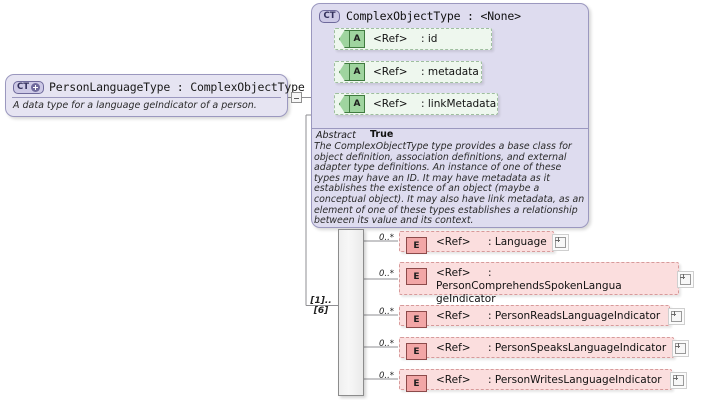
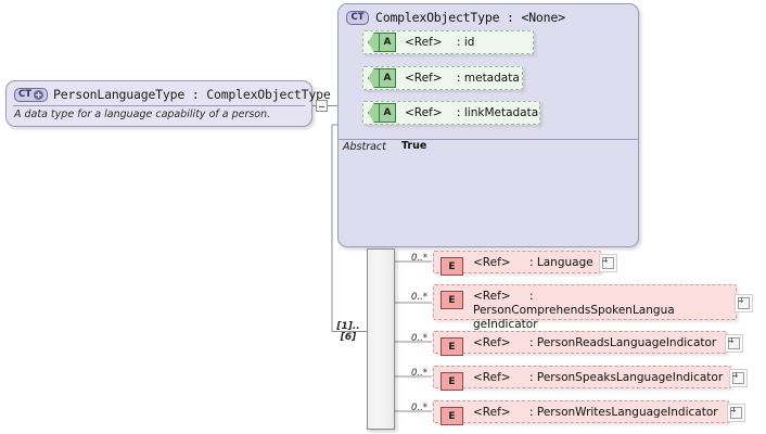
  CT
  PersonLanguageType : ComplexObjectType
- A data type for a language geIndicator of a person.
+ A data type for a language capability of a person.
  CT
  ComplexObjectType : <None>
  A
  <Ref> : id
  A
  <Ref> : metadata
  A
  <Ref> : linkMetadata
  Abstract
  True
- The ComplexObjectType type provides a base class for object definition, association definitions, and external adapter type definitions. An instance of one of these types may have an ID. It may have metadata as it establishes the existence of an object (maybe a conceptual object). It may also have link metadata, as an element of one of these types establishes a relationship between its value and its context.
  [1]..[6]
  0..*
  E
  <Ref> : Language
  0..*
  E
  <Ref> : PersonComprehendsSpokenLangua geIndicator
  0..*
  E
  <Ref> : PersonReadsLanguageIndicator
  0..*
  E
  <Ref> : PersonSpeaksLanguageIndicator
  0..*
  E
  <Ref> : PersonWritesLanguageIndicator
